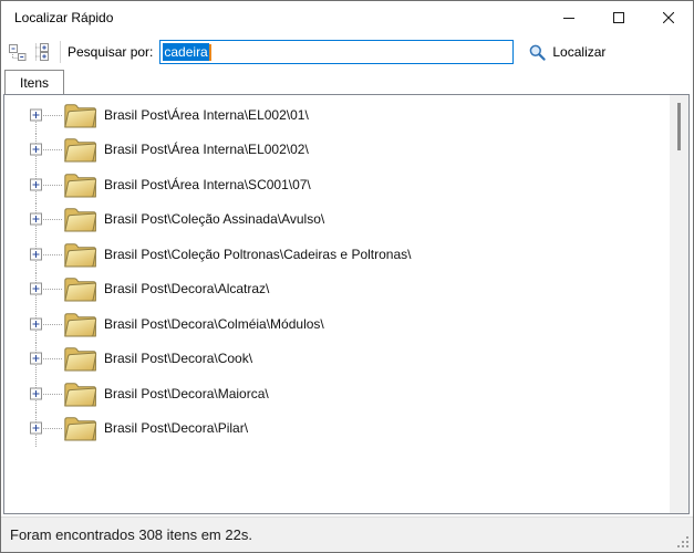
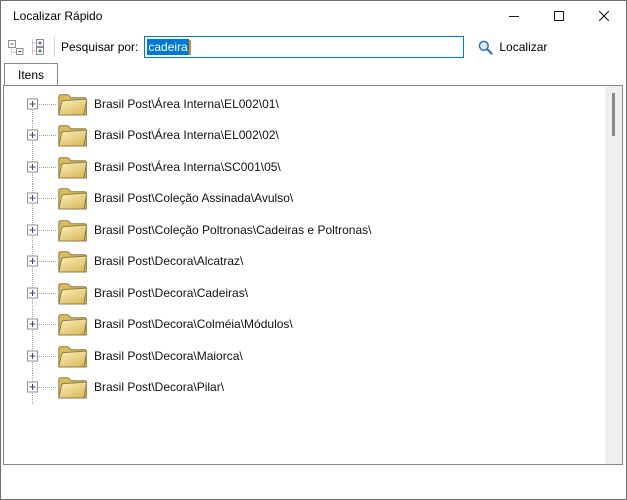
  Localizar Rápido
  Pesquisar por:
  cadeira
  Localizar
  Itens
  Brasil Post\Área Interna\EL002\01\
  Brasil Post\Área Interna\EL002\02\
- Brasil Post\Área Interna\SC001\07\
+ Brasil Post\Área Interna\SC001\05\
  Brasil Post\Coleção Assinada\Avulso\
  Brasil Post\Coleção Poltronas\Cadeiras e Poltronas\
  Brasil Post\Decora\Alcatraz\
+ Brasil Post\Decora\Cadeiras\
  Brasil Post\Decora\Colméia\Módulos\
- Brasil Post\Decora\Cook\
  Brasil Post\Decora\Maiorca\
  Brasil Post\Decora\Pilar\
- Foram encontrados 308 itens em 22s.
